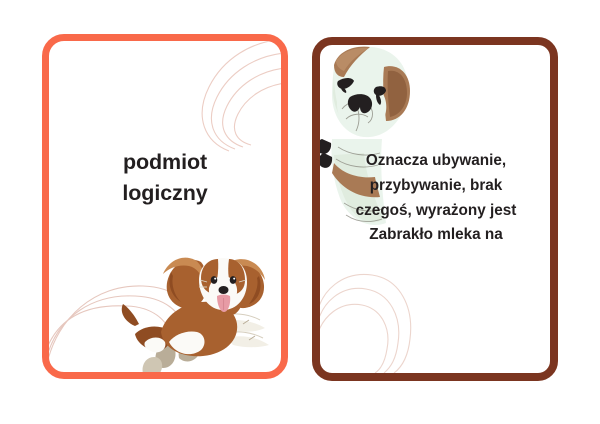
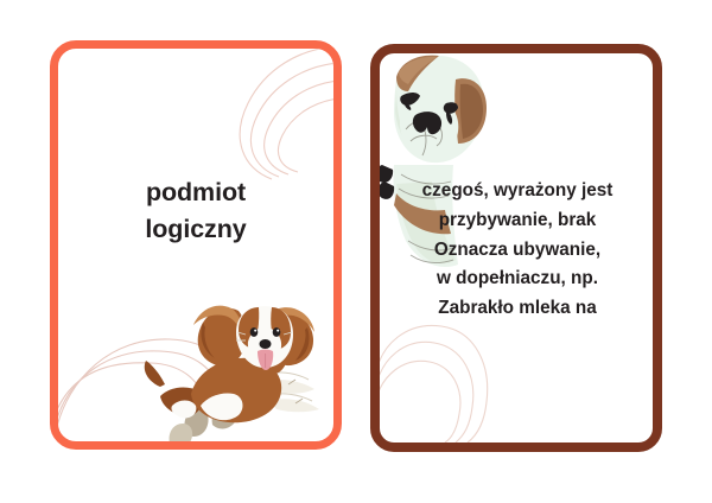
  podmiot
  logiczny
- Oznacza ubywanie,
+ czegoś, wyrażony jest
  przybywanie, brak
- czegoś, wyrażony jest
+ Oznacza ubywanie,
+ w dopełniaczu, np.
  Zabrakło mleka na
